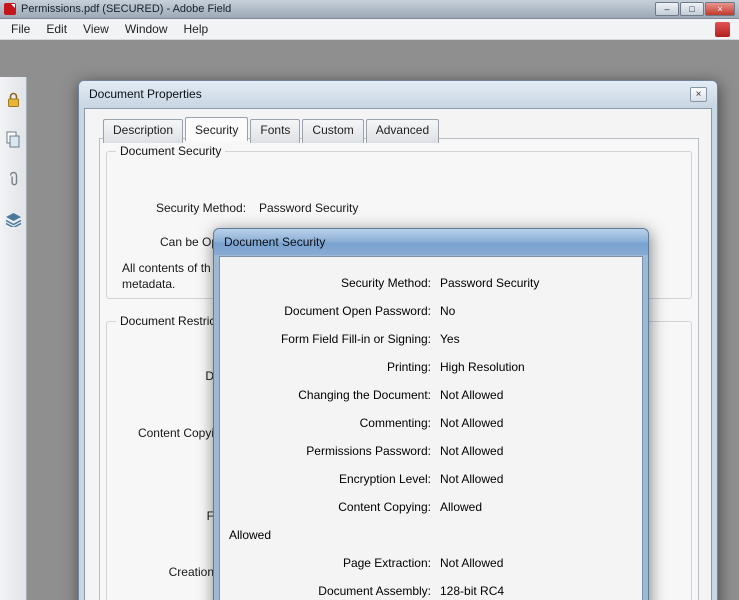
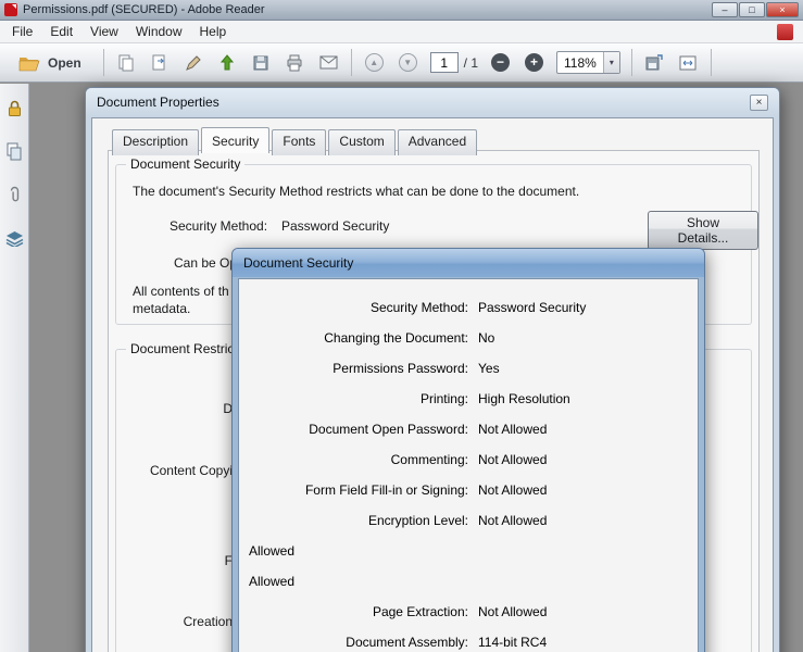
- Permissions.pdf (SECURED) - Adobe Field
+ Permissions.pdf (SECURED) - Adobe Reader
  –
  □
  ×
  File
  Edit
  View
  Window
  Help
+ Open
+ ▲
+ ▼
+ 1
+ / 1
+ −
+ +
+ 118%
+ ▾
  Document Properties
  ×
  Description
  Security
  Fonts
  Custom
  Advanced
  Document Security
+ The document's Security Method restricts what can be done to the document.
  Security Method:
  Password Security
+ Show Details...
  All contents of th
  metadata.
  Document Restri
  D
  Content Copy
  F
  Creation
  Document Security
  Security Method:
  Password Security
- Document Open Password:
+ Changing the Document:
  No
- Form Field Fill-in or Signing:
+ Permissions Password:
  Yes
  Printing:
  High Resolution
- Changing the Document:
+ Document Open Password:
  Not Allowed
  Commenting:
  Not Allowed
- Permissions Password:
+ Form Field Fill-in or Signing:
  Not Allowed
  Encryption Level:
  Not Allowed
- Content Copying:
  Allowed
  Allowed
  Page Extraction:
  Not Allowed
  Document Assembly:
- 128-bit RC4
+ 114-bit RC4
